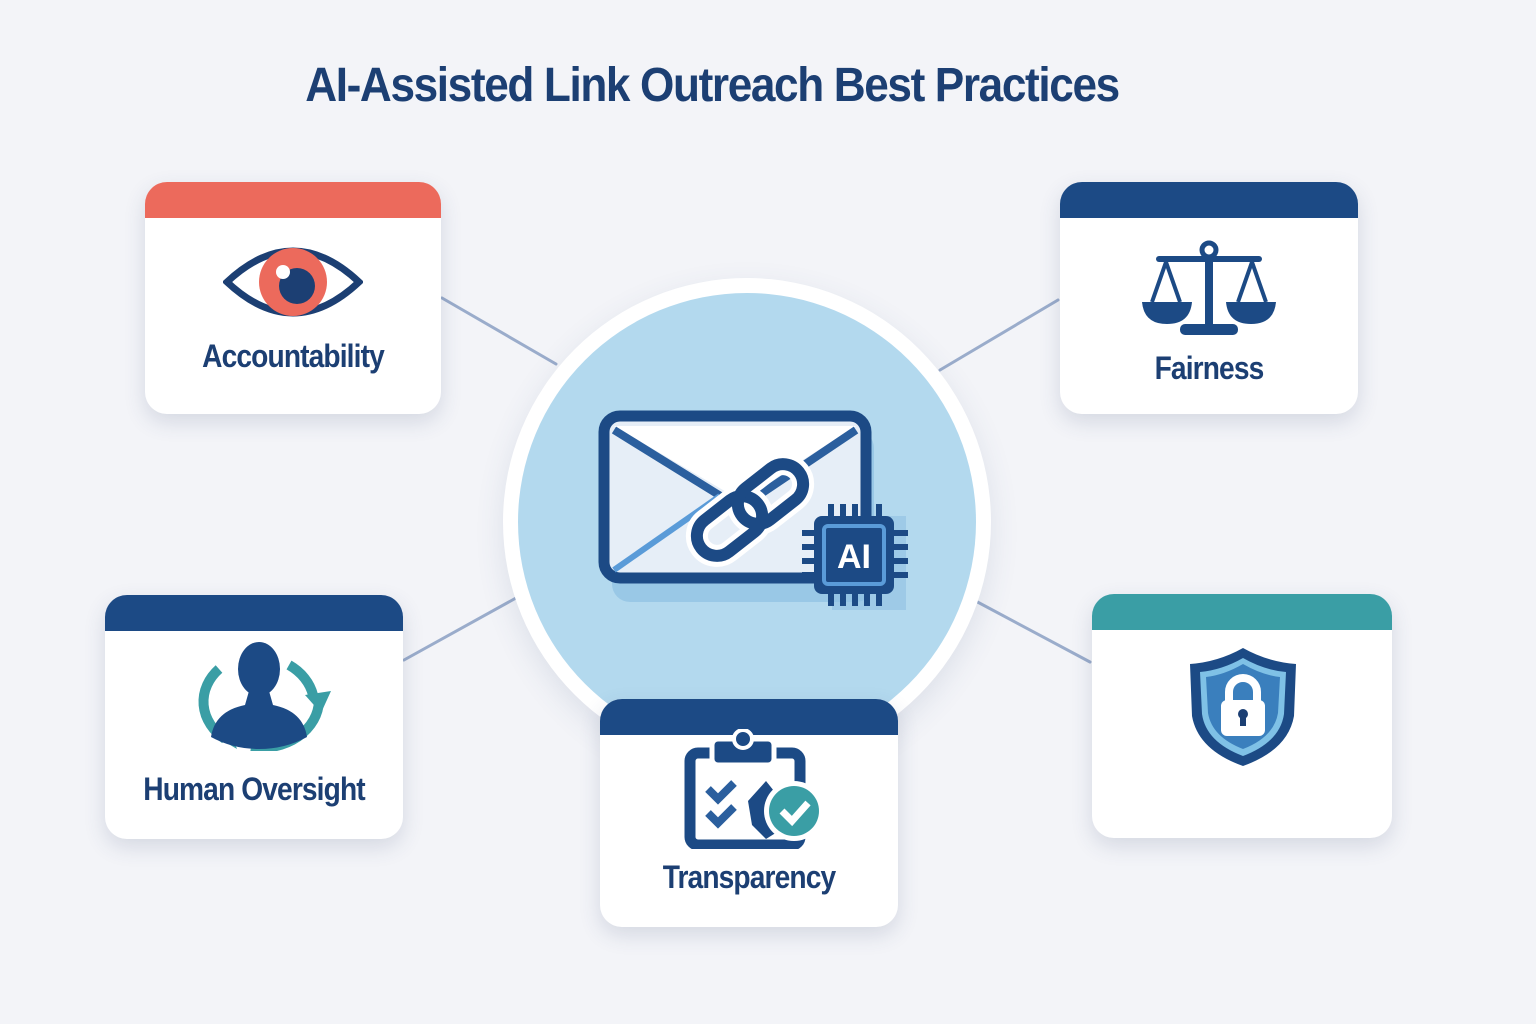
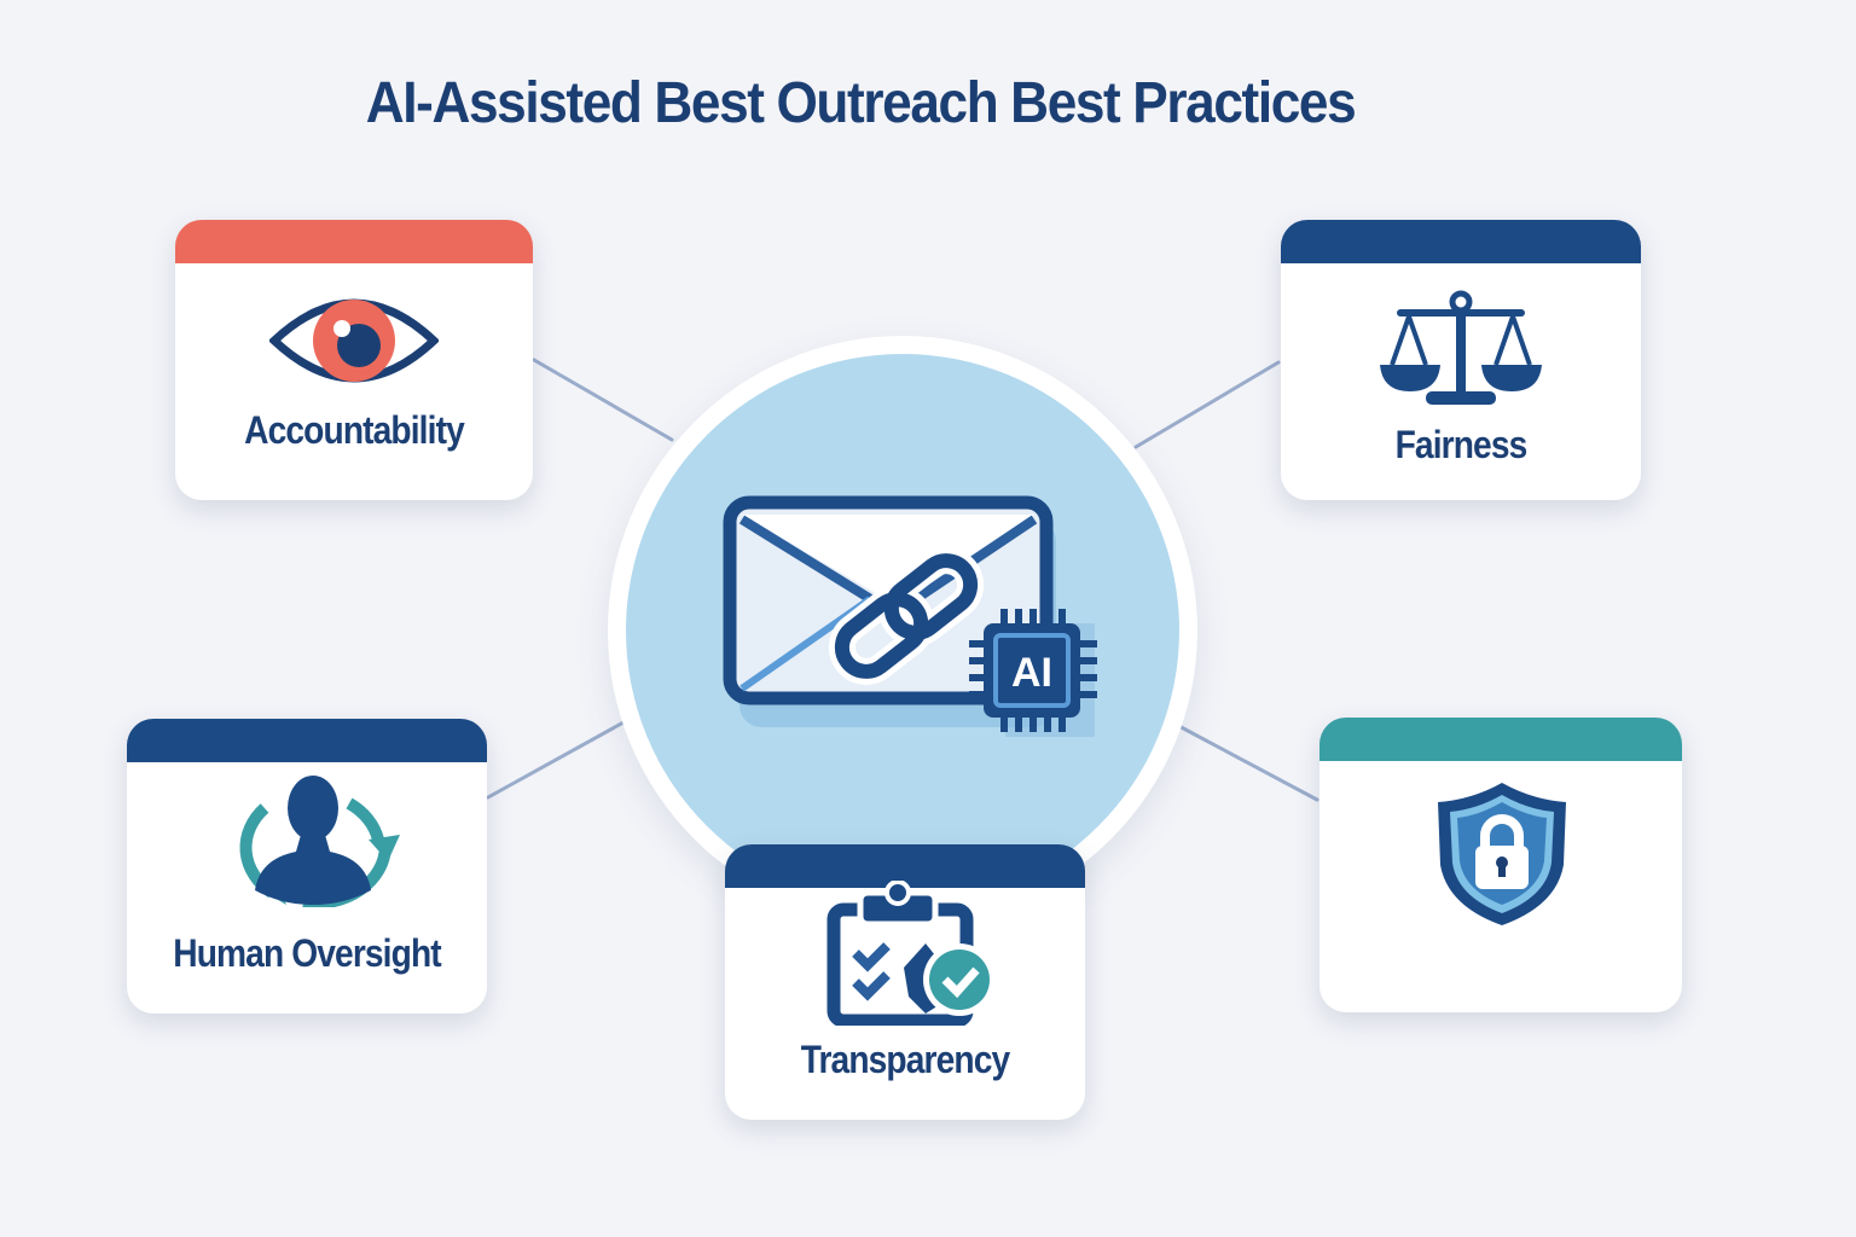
- AI-Assisted Link Outreach Best Practices
+ AI-Assisted Best Outreach Best Practices
  AI
  Accountability
  Fairness
  Human Oversight
  Transparency
